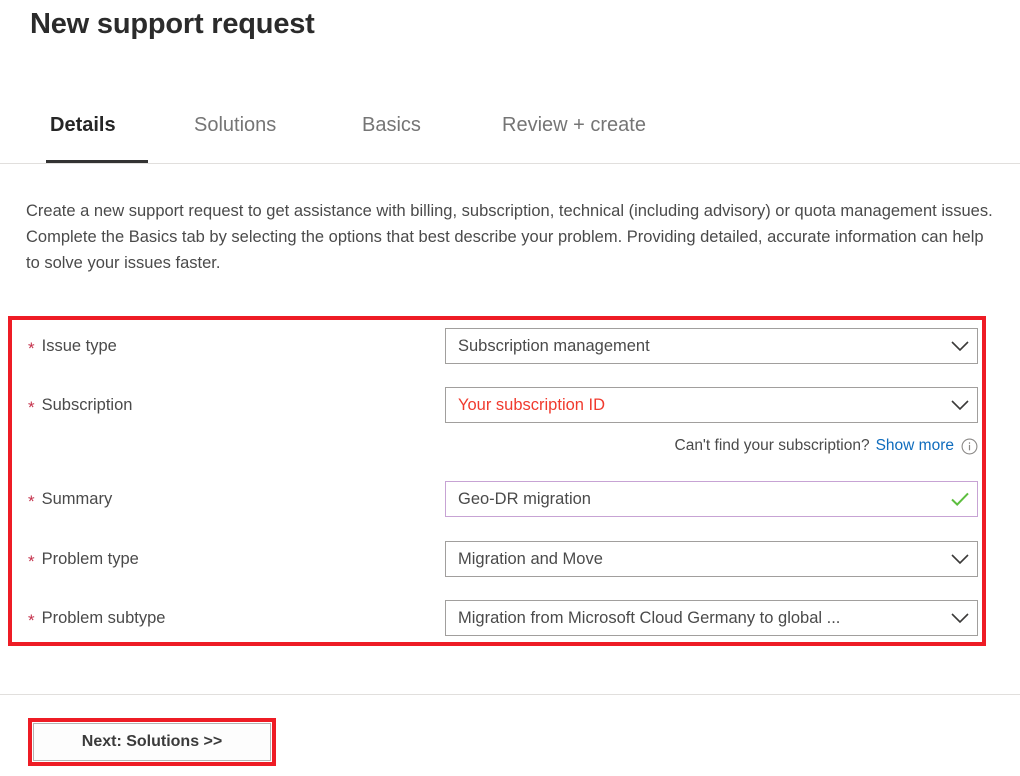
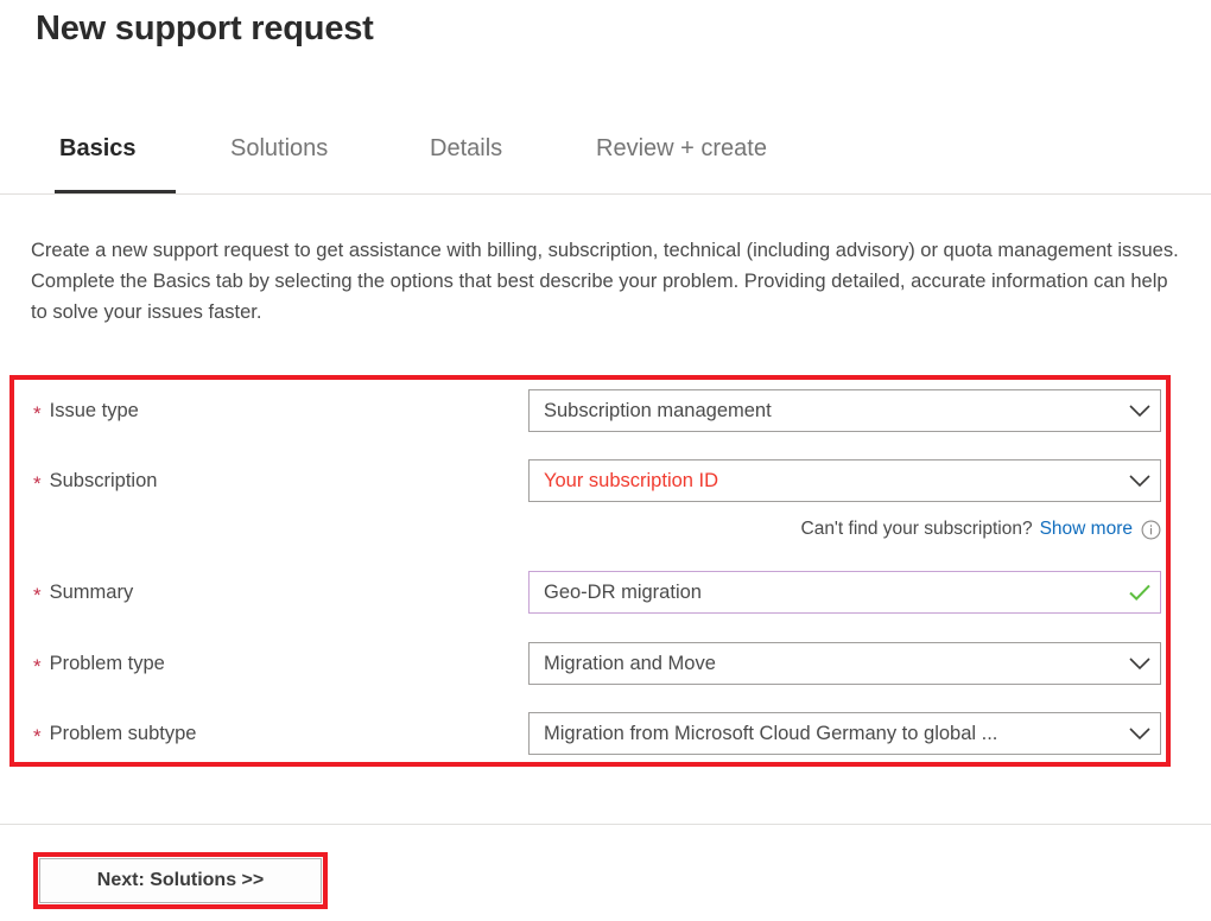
  New support request
- Details
+ Basics
  Solutions
- Basics
+ Details
  Review + create
  Create a new support request to get assistance with billing, subscription, technical (including advisory) or quota management issues.
  Complete the Basics tab by selecting the options that best describe your problem. Providing detailed, accurate information can help to solve your issues faster.
  *
  Issue type
  Subscription management
  *
  Subscription
  Your subscription ID
  Can't find your subscription?
  Show more
  *
  Summary
  Geo-DR migration
  *
  Problem type
  Migration and Move
  *
  Problem subtype
  Migration from Microsoft Cloud Germany to global ...
  Next: Solutions >>
